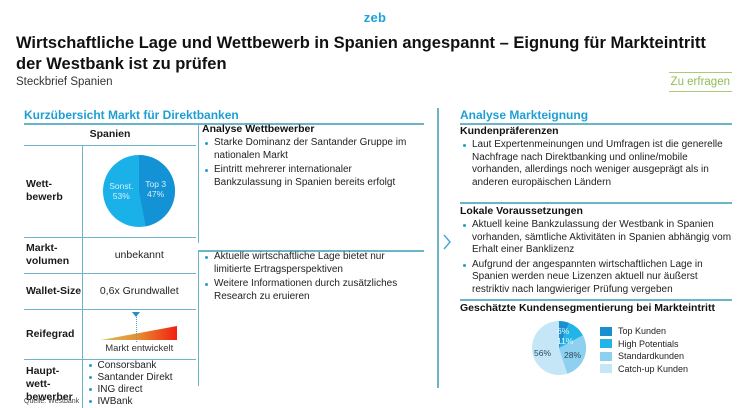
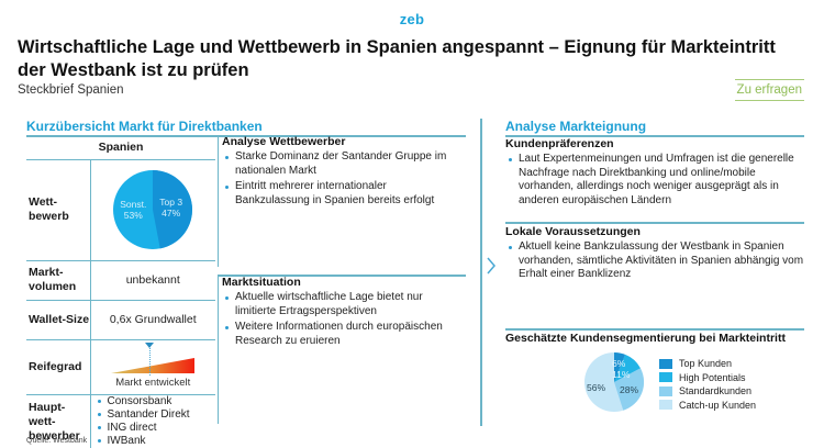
  zeb
  Wirtschaftliche Lage und Wettbewerb in Spanien angespannt – Eignung für Markteintritt der Westbank ist zu prüfen
  Steckbrief Spanien
  Zu erfragen
  Kurzübersicht Markt für Direktbanken
  Spanien
  Wett-bewerb	Sonst. 53% Top 3 47%
  Markt-volumen	unbekannt
  Wallet-Size	0,6x Grundwallet
  Reifegrad	Markt entwickelt
  Haupt-wett-bewerber	Consorsbank Santander Direkt ING direct IWBank
  Analyse Wettbewerber
  Starke Dominanz der Santander Gruppe im nationalen Markt
  Eintritt mehrerer internationaler Bankzulassung in Spanien bereits erfolgt
+ Marktsituation
  Aktuelle wirtschaftliche Lage bietet nur limitierte Ertragsperspektiven
- Weitere Informationen durch zusätzliches Research zu eruieren
+ Weitere Informationen durch europäischen Research zu eruieren
  Analyse Markteignung
  Kundenpräferenzen
  Laut Expertenmeinungen und Umfragen ist die generelle Nachfrage nach Direktbanking und online/mobile vorhanden, allerdings noch weniger ausgeprägt als in anderen europäischen Ländern
  Lokale Voraussetzungen
  Aktuell keine Bankzulassung der Westbank in Spanien vorhanden, sämtliche Aktivitäten in Spanien abhängig vom Erhalt einer Banklizenz
- Aufgrund der angespannten wirtschaftlichen Lage in Spanien werden neue Lizenzen aktuell nur äußerst restriktiv nach langwieriger Prüfung vergeben
  Geschätzte Kundensegmentierung bei Markteintritt
  6%
  11%
  28%
  56%
  Top Kunden
  High Potentials
  Standardkunden
  Catch-up Kunden
